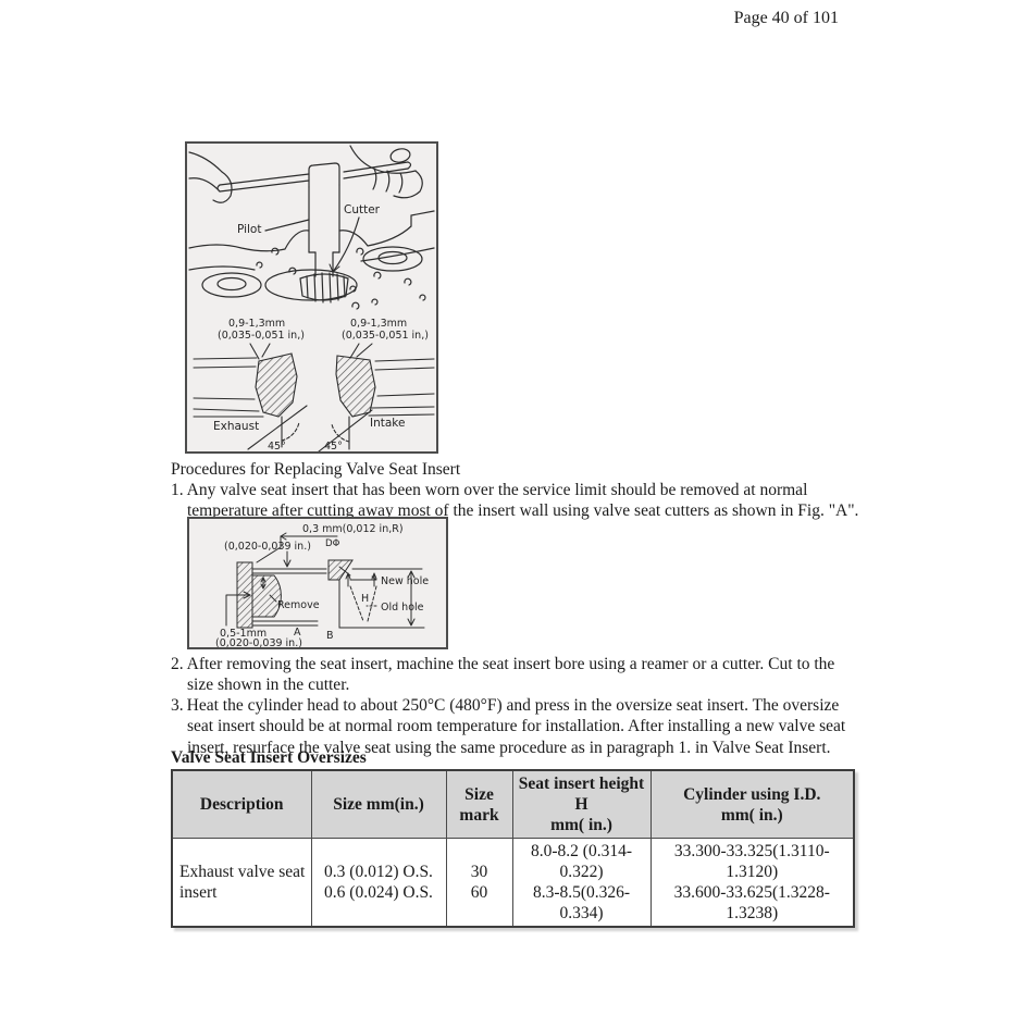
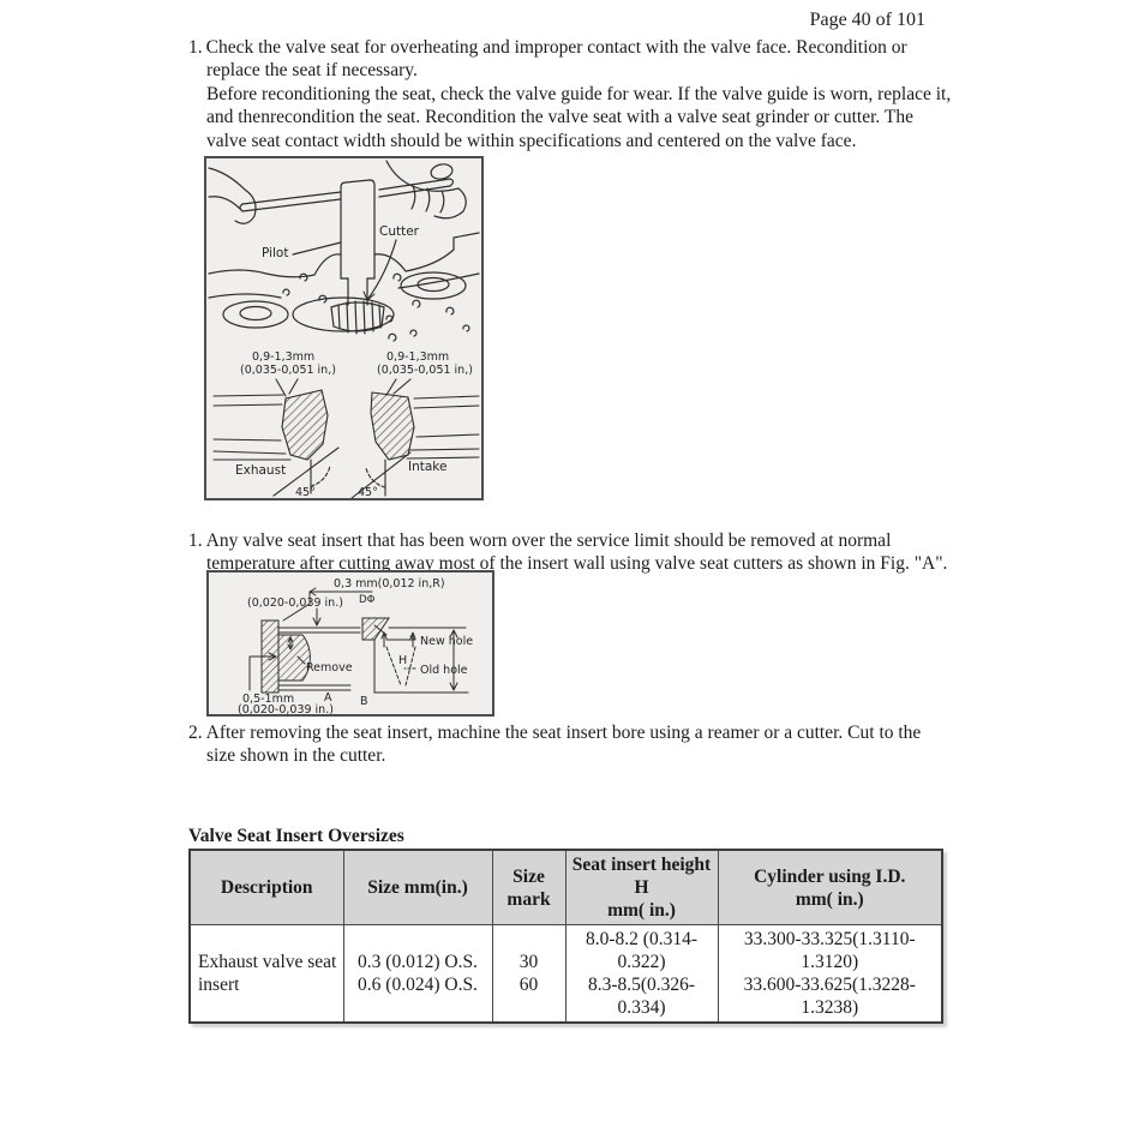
  Page 40 of 101
+ 1. Check the valve seat for overheating and improper contact with the valve face. Recondition or replace the seat if necessary.
+ Before reconditioning the seat, check the valve guide for wear. If the valve guide is worn, replace it, and thenrecondition the seat. Recondition the valve seat with a valve seat grinder or cutter. The valve seat contact width should be within specifications and centered on the valve face.
  Pilot
  Cutter
  0,9-1,3mm
  (0,035-0,051 in,)
  0,9-1,3mm
  (0,035-0,051 in,)
  Exhaust
  45°
  Intake
  45°
- Procedures for Replacing Valve Seat Insert
  1. Any valve seat insert that has been worn over the service limit should be removed at normal temperature after cutting away most of the insert wall using valve seat cutters as shown in Fig. "A".
  0,3 mm(0,012 in,R)
  DΦ
  (0,020-0,039 in.)
  Remove
  0,5-1mm
  (0,020-0,039 in.)
  A
  B
  New hole
  H
  Old hole
  2. After removing the seat insert, machine the seat insert bore using a reamer or a cutter. Cut to the size shown in the cutter.
- 3. Heat the cylinder head to about 250°C (480°F) and press in the oversize seat insert. The oversize seat insert should be at normal room temperature for installation. After installing a new valve seat insert, resurface the valve seat using the same procedure as in paragraph 1. in Valve Seat Insert.
  Valve Seat Insert Oversizes
  Description	Size mm(in.)	Size mark	Seat insert height H mm( in.)	Cylinder using I.D. mm( in.)
  Exhaust valve seat insert	0.3 (0.012) O.S. 0.6 (0.024) O.S.	30 60	8.0-8.2 (0.314- 0.322) 8.3-8.5(0.326- 0.334)	33.300-33.325(1.3110-1.3120) 33.600-33.625(1.3228-1.3238)
